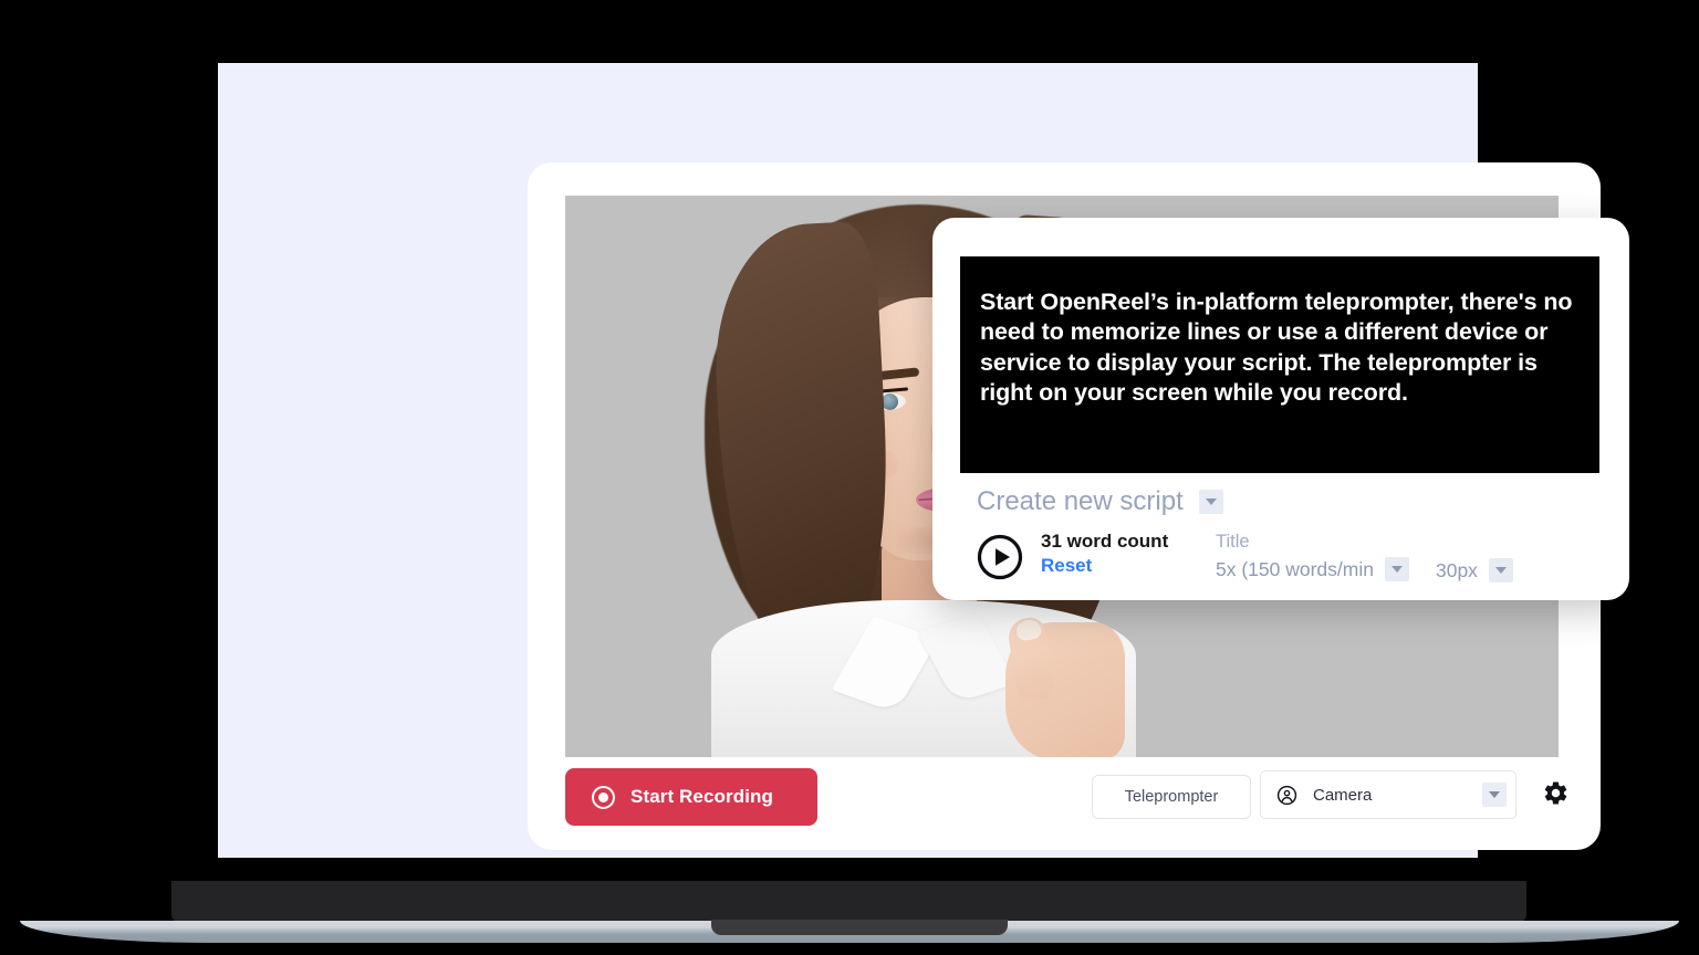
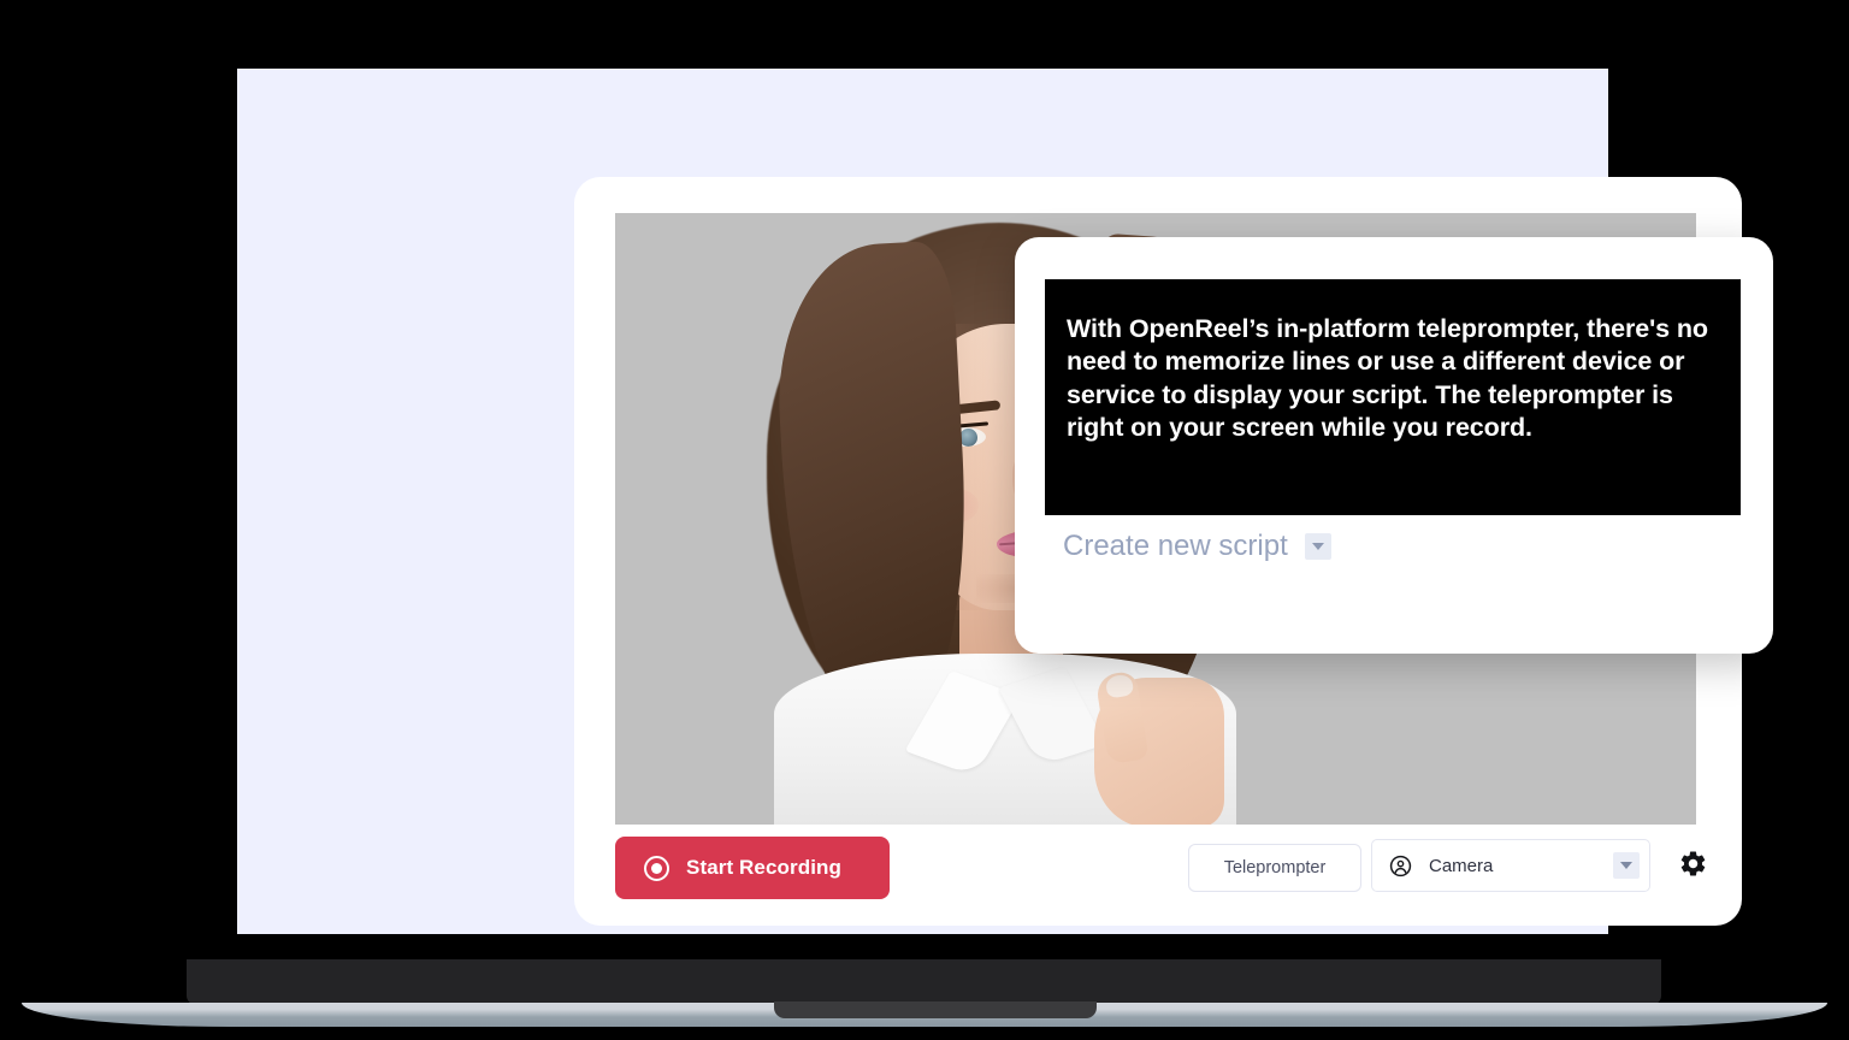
  Start Recording
  Teleprompter
  Camera
- Start OpenReel’s in-platform teleprompter, there's no need to memorize lines or use a different device or service to display your script. The teleprompter is right on your screen while you record.
+ With OpenReel’s in-platform teleprompter, there's no need to memorize lines or use a different device or service to display your script. The teleprompter is right on your screen while you record.
  Create new script
- 31 word count
- Reset
- Title
- 5x (150 words/min
- 30px
